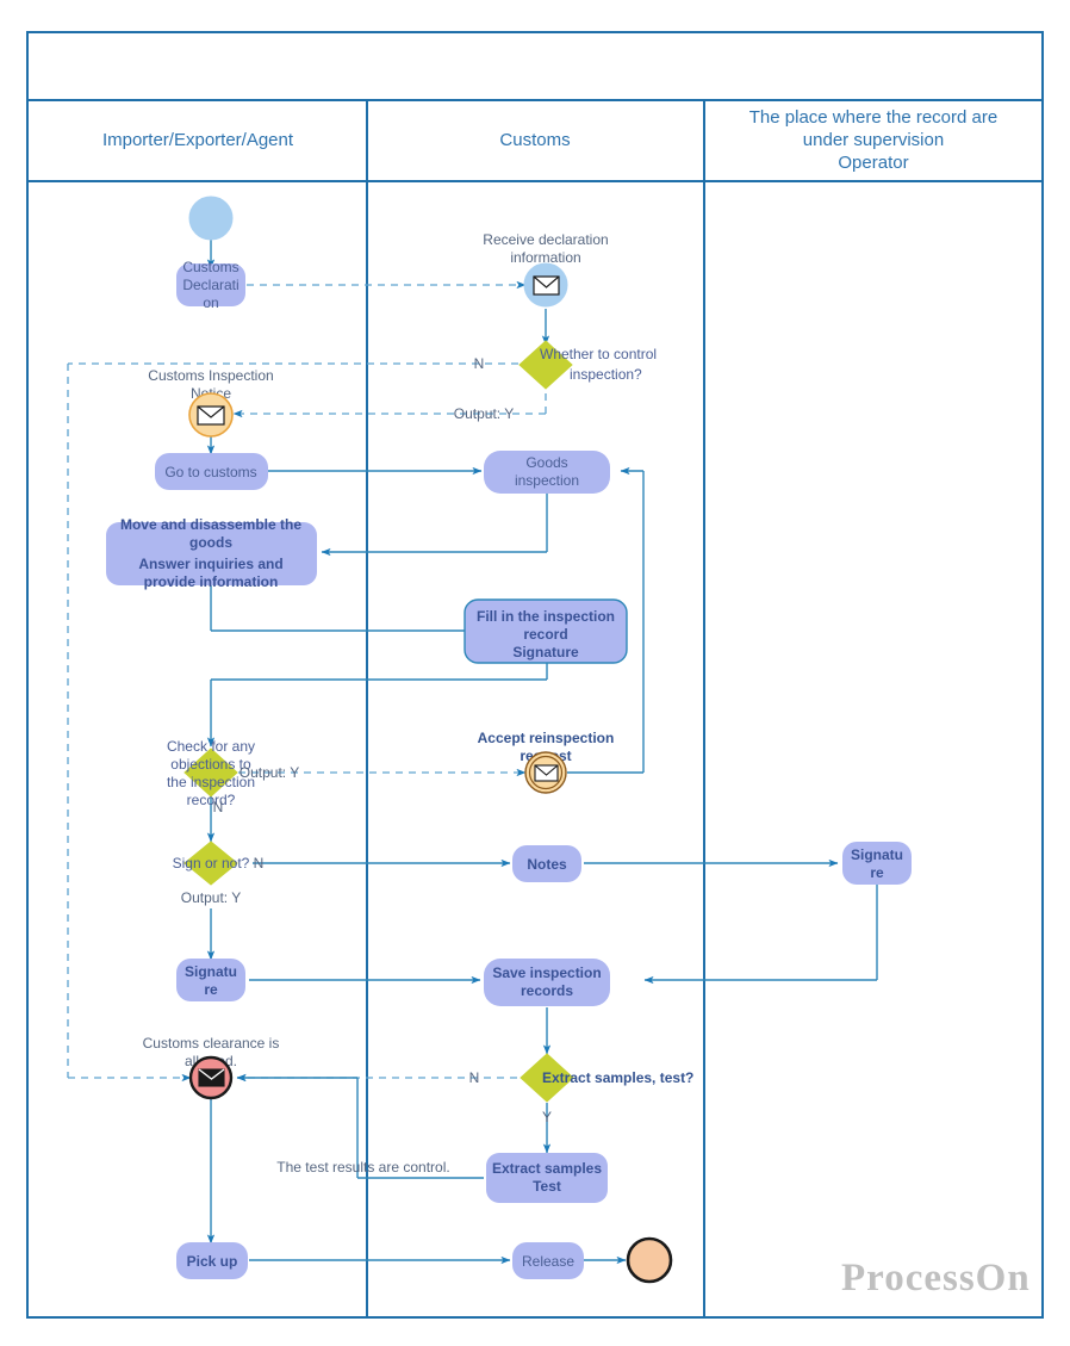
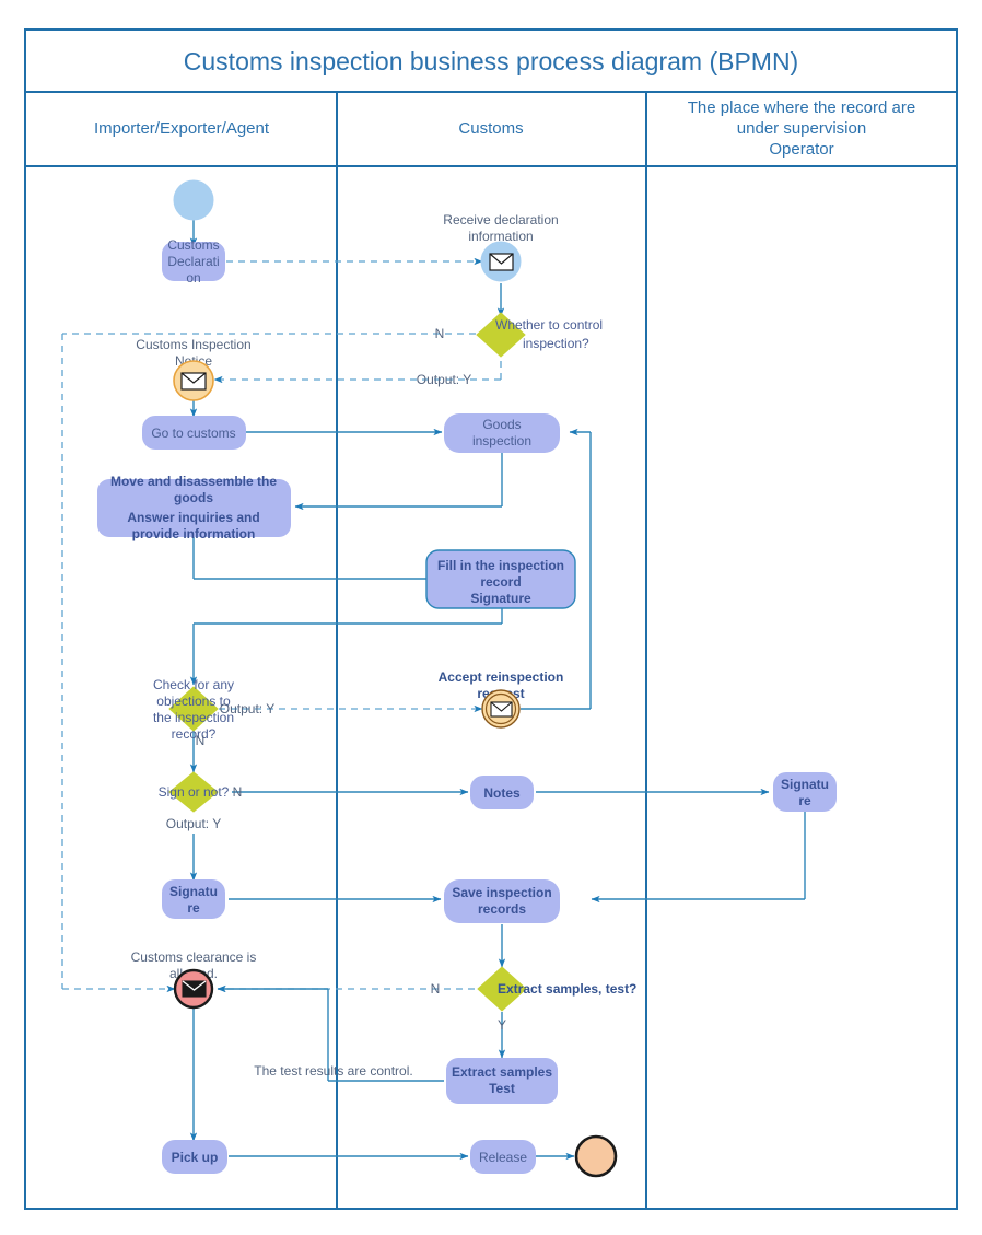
+ Customs inspection business process diagram (BPMN)
  Importer/Exporter/Agent
  Customs
  The place where the record are
  under supervision
  Operator
  Customs
  Declarati
  on
  Receive declaration
  information
  Whether to control
  inspection?
  N
  Output: Y
  Customs Inspection
  Go to customs
  Goods
  inspection
  Move and disassemble the
  goods
  Answer inquiries and
  provide information
  Fill in the inspection
  record
  Signature
  Check for any
  objections to
  the inspection
  record?
  Output: Y
  N
  Accept reinspection
  Sign or not?
  N
  Output: Y
  Notes
  Signatu
  re
  Signatu
  re
  Save inspection
  records
  Customs clearance is
  Extract samples, test?
  N
  Y
  Extract samples
  Test
  The test results are control.
  Pick up
  Release
- ProcessOn
